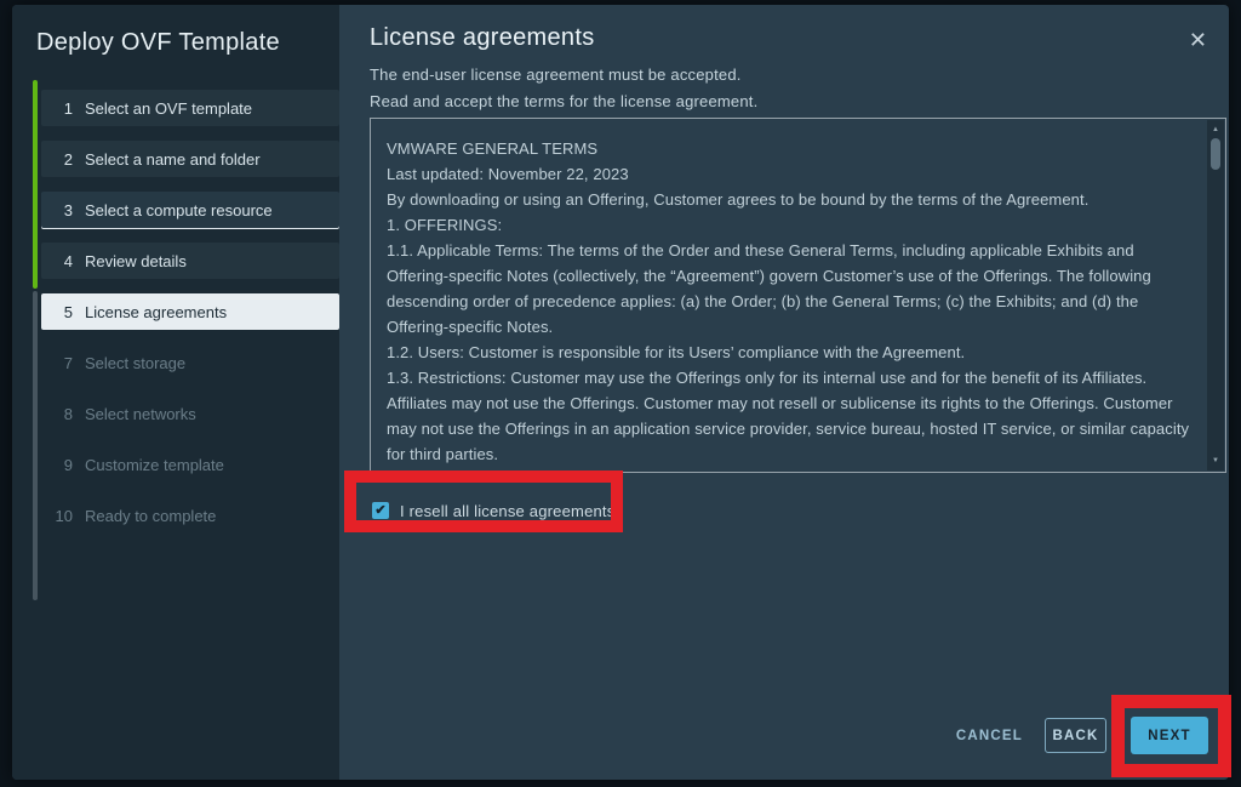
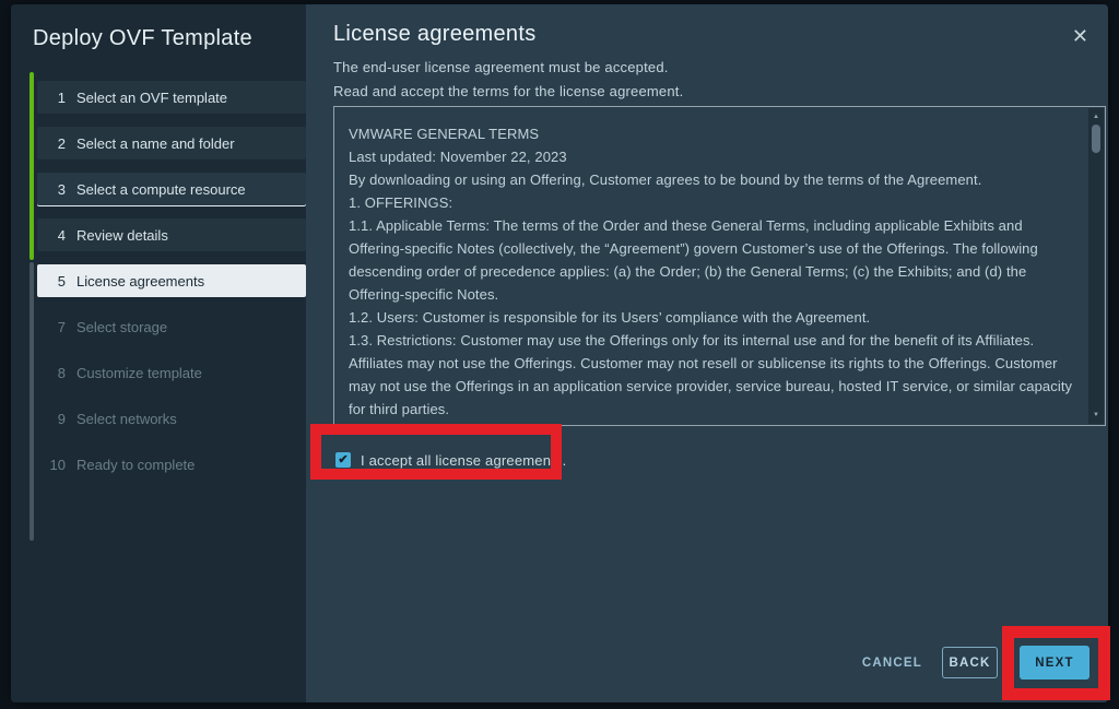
  Deploy OVF Template
  1
  Select an OVF template
  2
  Select a name and folder
  3
  Select a compute resource
  4
  Review details
  5
  License agreements
  7
  Select storage
  8
- Select networks
+ Customize template
  9
- Customize template
+ Select networks
  10
  Ready to complete
  ✕
  License agreements
  The end-user license agreement must be accepted.
  Read and accept the terms for the license agreement.
  VMWARE GENERAL TERMS
  Last updated: November 22, 2023
  By downloading or using an Offering, Customer agrees to be bound by the terms of the Agreement.
  1. OFFERINGS:
  1.1. Applicable Terms: The terms of the Order and these General Terms, including applicable Exhibits and Offering-specific Notes (collectively, the “Agreement”) govern Customer’s use of the Offerings. The following descending order of precedence applies: (a) the Order; (b) the General Terms; (c) the Exhibits; and (d) the Offering-specific Notes.
  1.2. Users: Customer is responsible for its Users’ compliance with the Agreement.
  1.3. Restrictions: Customer may use the Offerings only for its internal use and for the benefit of its Affiliates. Affiliates may not use the Offerings. Customer may not resell or sublicense its rights to the Offerings. Customer may not use the Offerings in an application service provider, service bureau, hosted IT service, or similar capacity for third parties.
  ✔
- I resell all license agreements.
+ I accept all license agreements.
  CANCEL
  BACK
  NEXT
